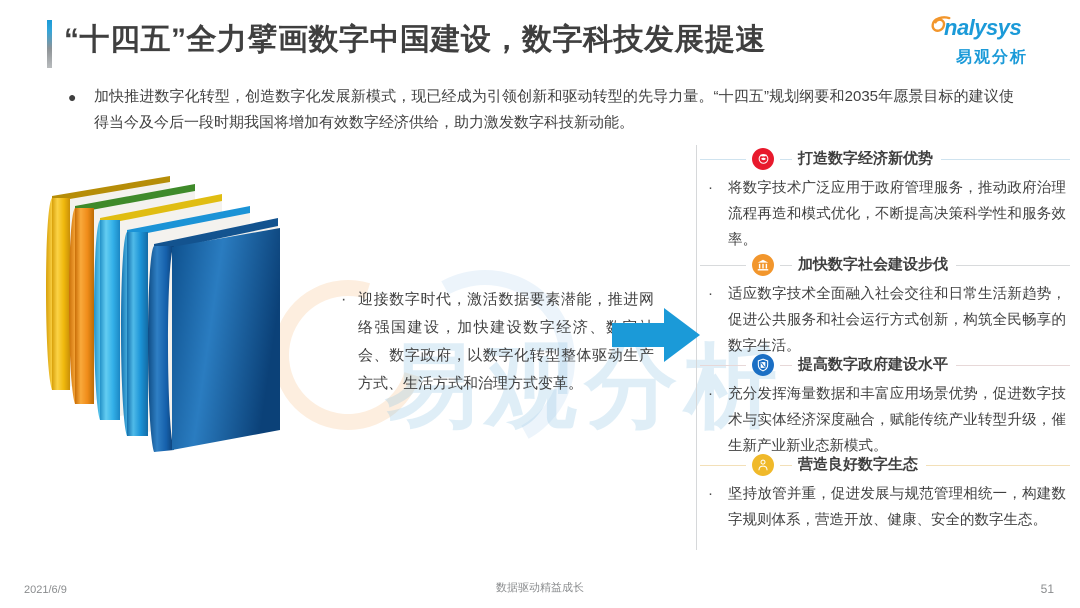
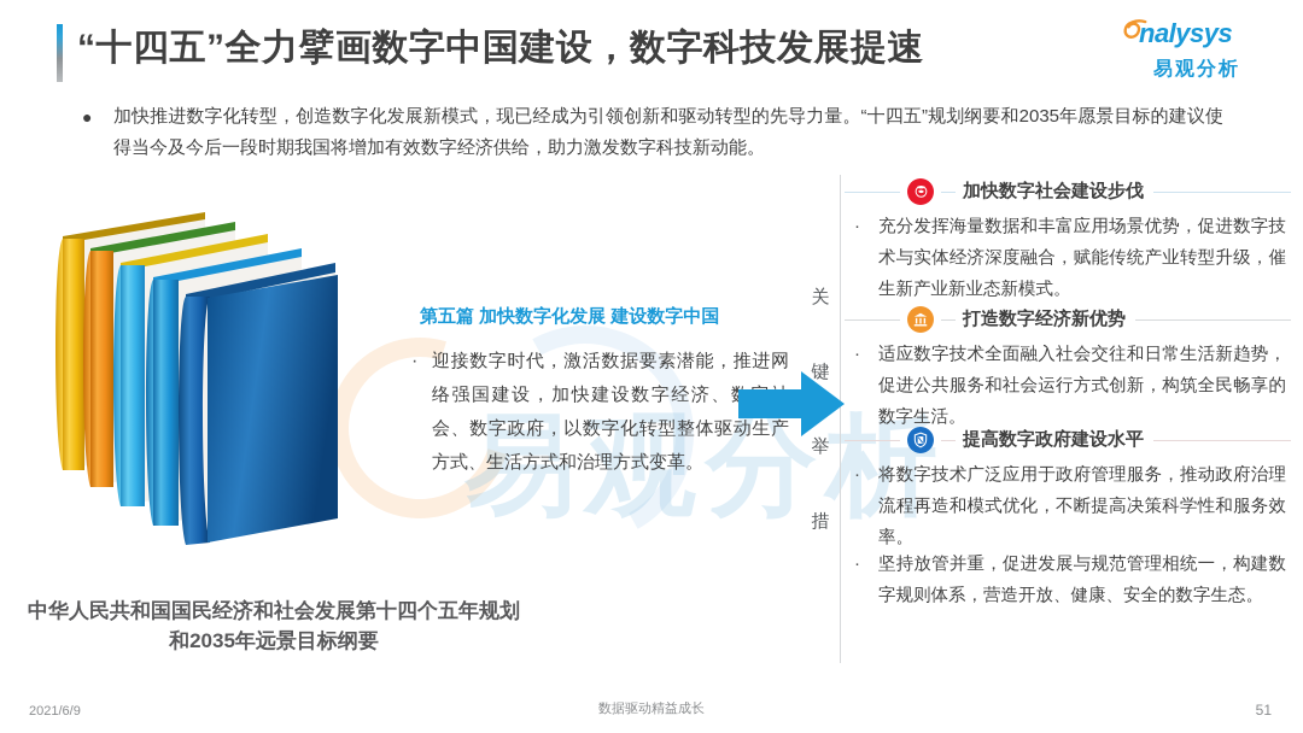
  易观分析
  “十四五”全力擘画数字中国建设，数字科技发展提速
  nalysys
  易观分析
  ●
  加快推进数字化转型，创造数字化发展新模式，现已经成为引领创新和驱动转型的先导力量。“十四五”规划纲要和2035年愿景目标的建议使得当今及今后一段时期我国将增加有效数字经济供给，助力激发数字科技新动能。
+ 中华人民共和国国民经济和社会发展第十四个五年规划和2035年远景目标纲要
+ 第五篇 加快数字化发展 建设数字中国
  ·
  迎接数字时代，激活数据要素潜能，推进网络强国建设，加快建设数字经济、会、数字政府，以数字化转型整体驱动生产方式、生活方式和治理方式变革。
+ 关
+ 键
+ 举
+ 措
- 打造数字经济新优势
+ 加快数字社会建设步伐
  ·
- 将数字技术广泛应用于政府管理服务，推动政府治理流程再造和模式优化，不断提高决策科学性和服务效率。
+ 充分发挥海量数据和丰富应用场景优势，促进数字技术与实体经济深度融合，赋能传统产业转型升级，催生新产业新业态新模式。
- 加快数字社会建设步伐
+ 打造数字经济新优势
  ·
  适应数字技术全面融入社会交往和日常生活新趋势，促进公共服务和社会运行方式创新，构筑全民畅享的数字生活。
  提高数字政府建设水平
  ·
- 充分发挥海量数据和丰富应用场景优势，促进数字技术与实体经济深度融合，赋能传统产业转型升级，催生新产业新业态新模式。
+ 将数字技术广泛应用于政府管理服务，推动政府治理流程再造和模式优化，不断提高决策科学性和服务效率。
- 营造良好数字生态
  ·
  坚持放管并重，促进发展与规范管理相统一，构建数字规则体系，营造开放、健康、安全的数字生态。
  2021/6/9
  数据驱动精益成长
  51
